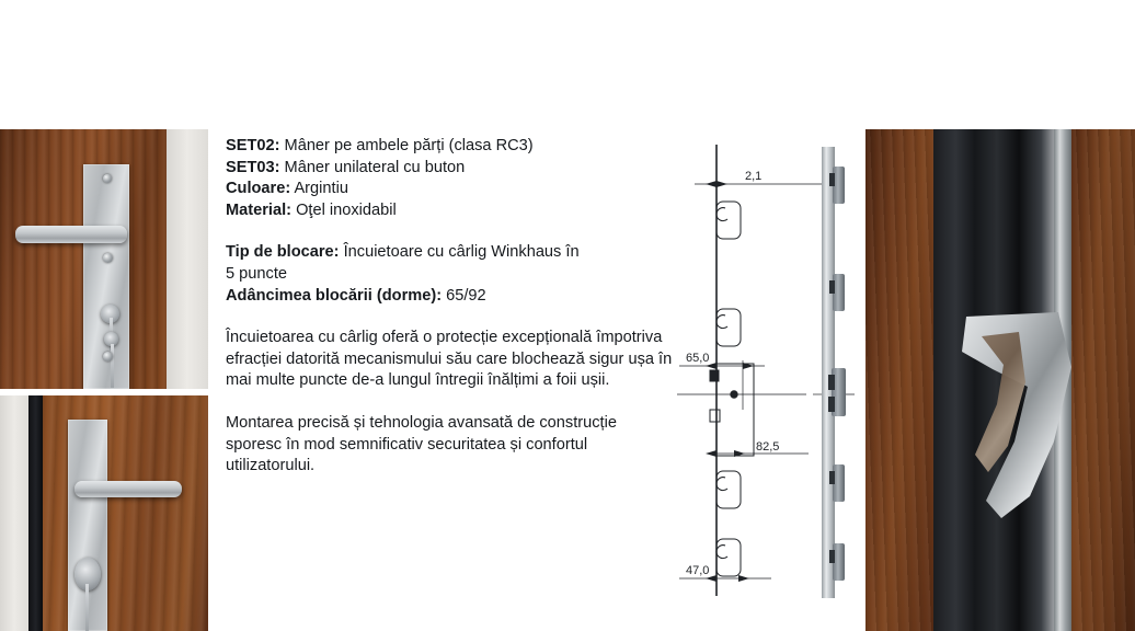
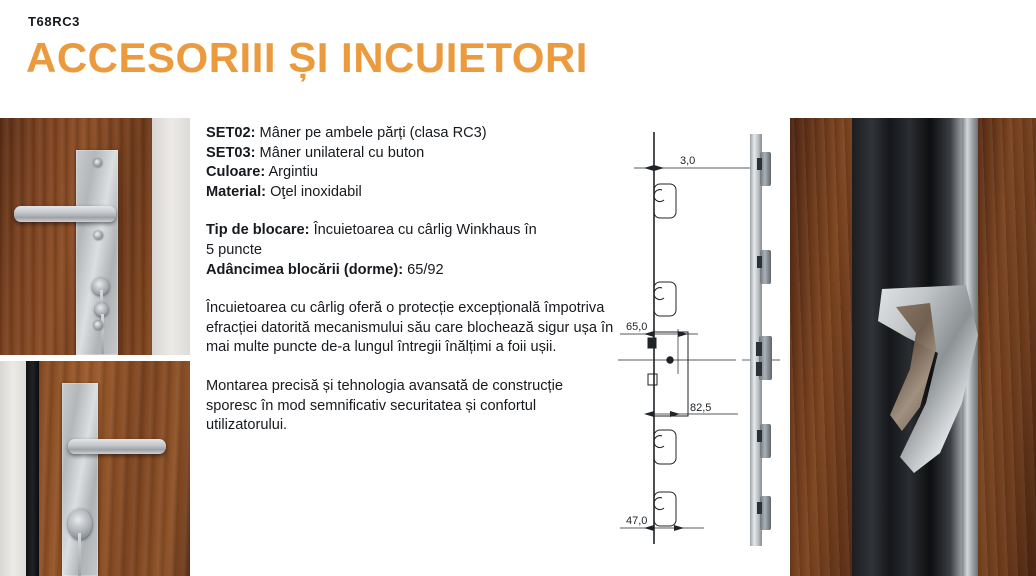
+ T68RC3
+ ACCESORIII ȘI INCUIETORI
  SET02: Mâner pe ambele părți (clasa RC3)
  SET03: Mâner unilateral cu buton
  Culoare: Argintiu
  Material: Oţel inoxidabil
- Tip de blocare: Încuietoare cu cârlig Winkhaus în
+ Tip de blocare: Încuietoarea cu cârlig Winkhaus în
  5 puncte
  Adâncimea blocării (dorme): 65/92
  Încuietoarea cu cârlig oferă o protecție excepțională împotriva efracției datorită mecanismului său care blochează sigur ușa în mai multe puncte de-a lungul întregii înălțimi a foii ușii.
  Montarea precisă și tehnologia avansată de construcție sporesc în mod semnificativ securitatea și confortul utilizatorului.
- 2,1
+ 3,0
  65,0
  82,5
  47,0
